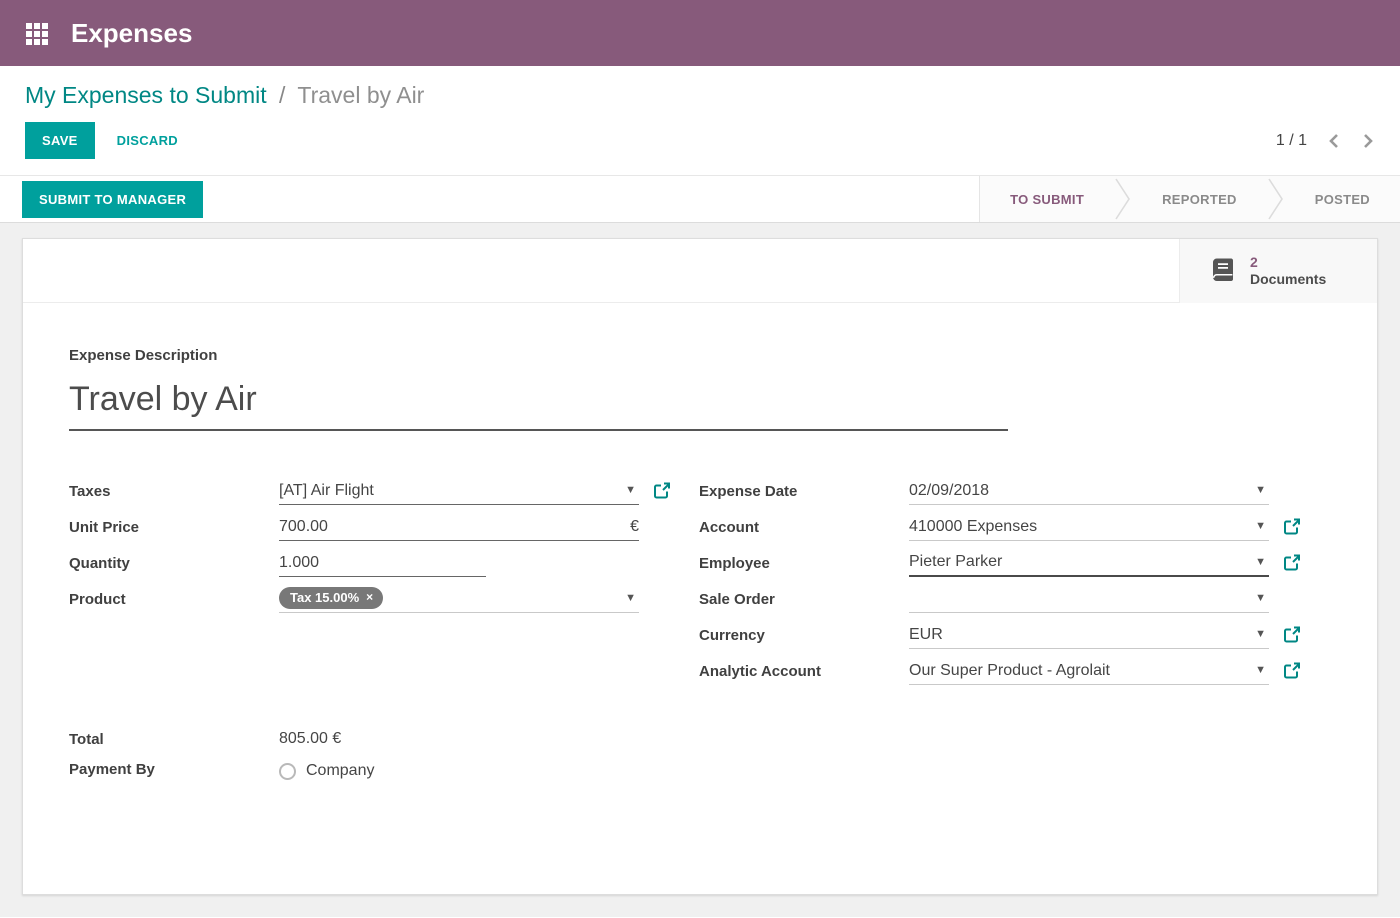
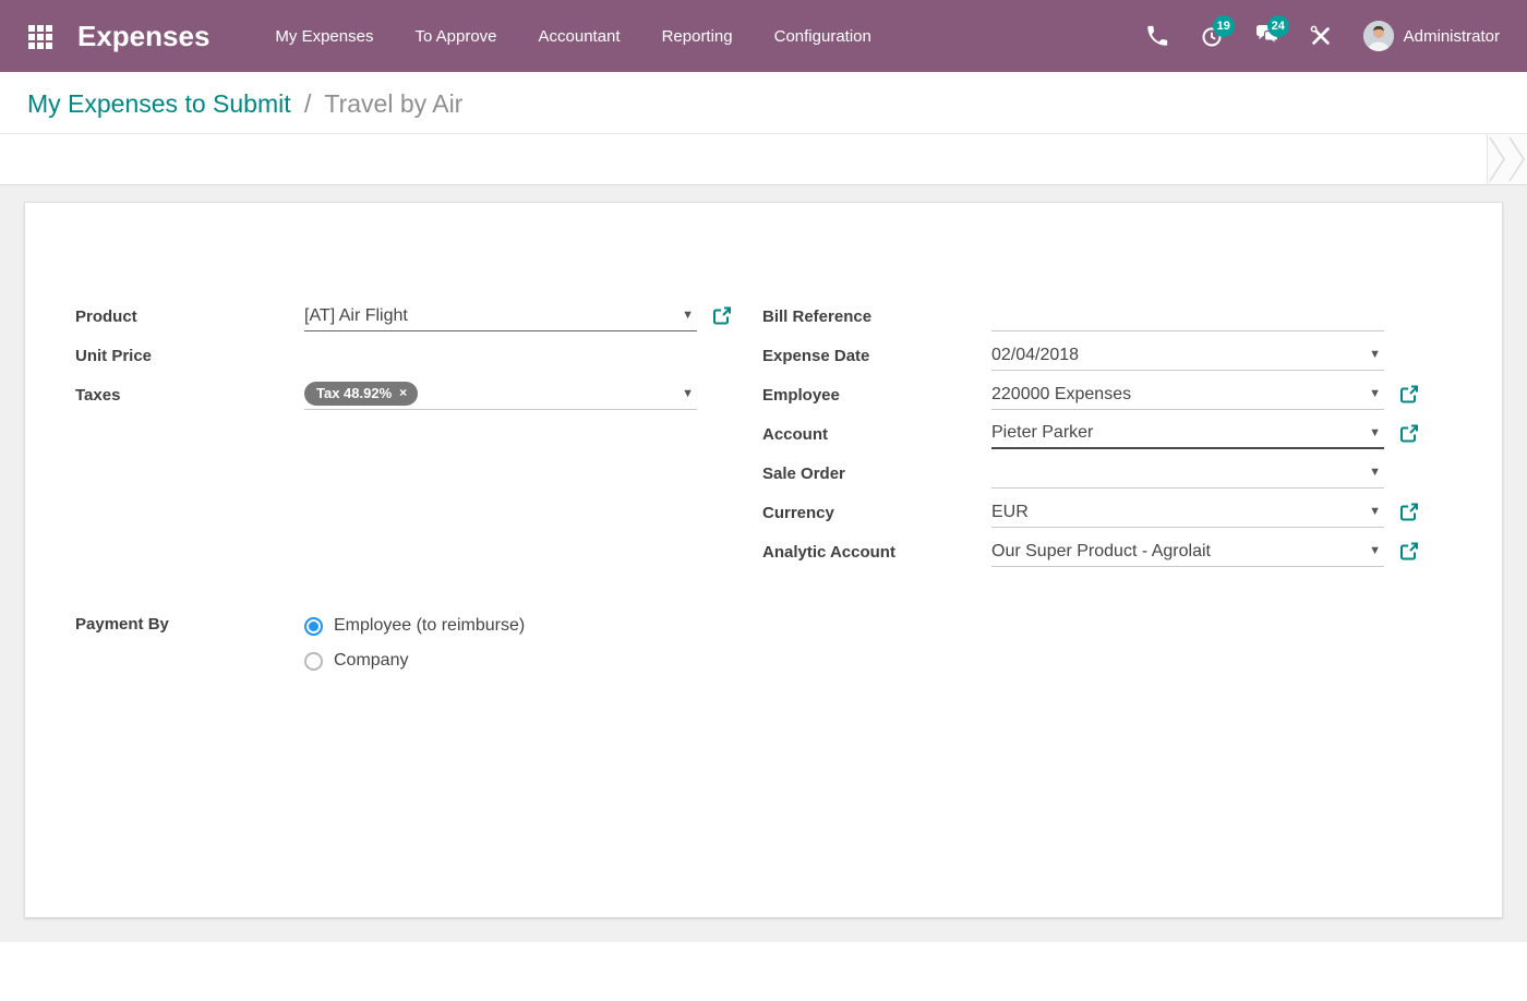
  Expenses
+ My Expenses
+ To Approve
+ Accountant
+ Reporting
+ Configuration
+ 19
+ 24
+ Administrator
  My Expenses to Submit / Travel by Air
- SAVE
- DISCARD
- 1 / 1
- SUBMIT TO MANAGER
- TO SUBMIT
- REPORTED
- POSTED
- 2
- Documents
- Expense Description
- Travel by Air
- Taxes
+ Product
  [AT] Air Flight
  ▼
  Unit Price
- 700.00
- €
- Quantity
- 1.000
- Product
+ Taxes
- Tax 15.00%
+ Tax 48.92%
  ×
  ▼
+ Bill Reference
  Expense Date
- 02/09/2018
+ 02/04/2018
  ▼
- Account
+ Employee
- 410000 Expenses
+ 220000 Expenses
  ▼
- Employee
+ Account
  Pieter Parker
  ▼
  Sale Order
  ▼
  Currency
  EUR
  ▼
  Analytic Account
  Our Super Product - Agrolait
  ▼
- Total
- 805.00 €
  Payment By
+ Employee (to reimburse)
  Company
